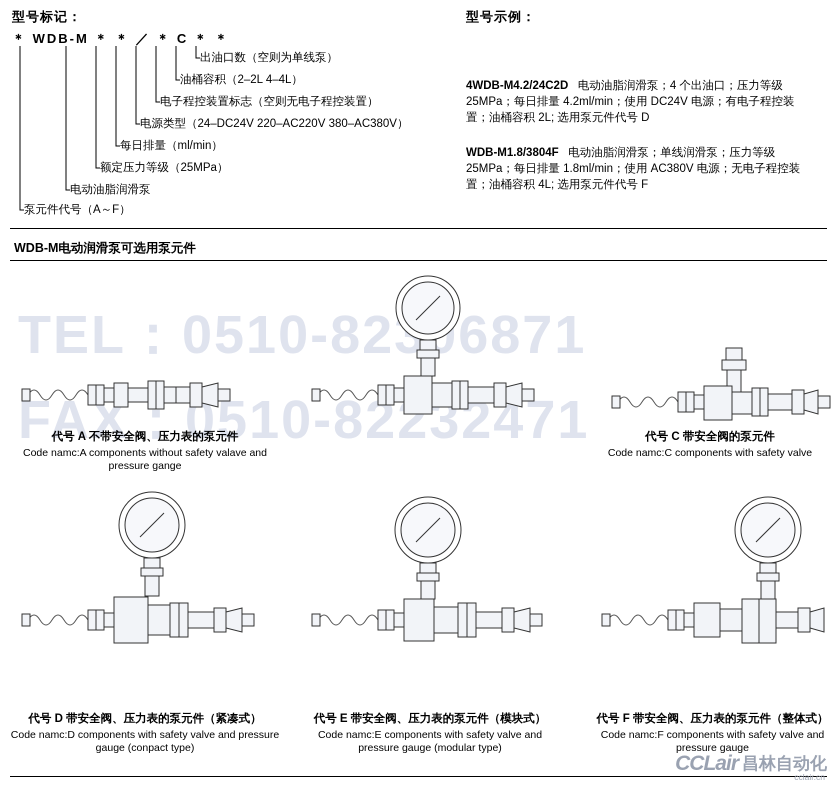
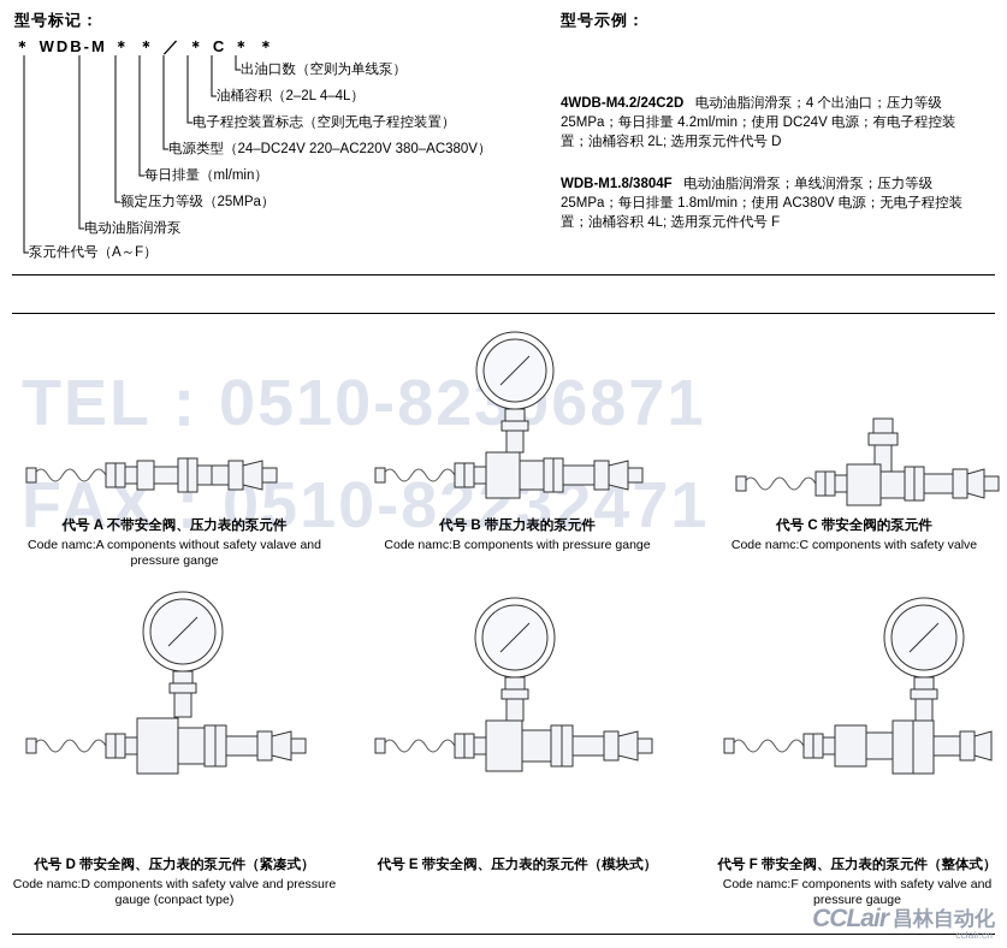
  型号标记：
  型号示例：
  ＊ WDB‑M ＊ ＊ ／ ＊ C ＊ ＊
  出油口数（空则为单线泵）
  油桶容积（2–2L 4–4L）
  电子程控装置标志（空则无电子程控装置）
  电源类型（24–DC24V 220–AC220V 380–AC380V）
  每日排量（ml/min）
  额定压力等级（25MPa）
  电动油脂润滑泵
  泵元件代号（A～F）
  4WDB‑M4.2/24C2D 电动油脂润滑泵；4 个出油口；压力等级 25MPa；每日排量 4.2ml/min；使用 DC24V 电源；有电子程控装置；油桶容积 2L; 选用泵元件代号 D
  WDB‑M1.8/3804F 电动油脂润滑泵；单线润滑泵；压力等级 25MPa；每日排量 1.8ml/min；使用 AC380V 电源；无电子程控装置；油桶容积 4L; 选用泵元件代号 F
- WDB-M电动润滑泵可选用泵元件
  TEL：0510-826871
  FAX：0510-82232471
  代号 A 不带安全阀、压力表的泵元件
  Code namc:A components without safety valave and pressure gange
+ 代号 B 带压力表的泵元件
+ Code namc:B components with pressure gange
  代号 C 带安全阀的泵元件
  Code namc:C components with safety valve
  代号 D 带安全阀、压力表的泵元件（紧凑式）
  Code namc:D components with safety valve and pressure gauge (conpact type)
  代号 E 带安全阀、压力表的泵元件（模块式）
- Code namc:E components with safety valve and pressure gauge (modular type)
  代号 F 带安全阀、压力表的泵元件（整体式）
  Code namc:F components with safety valve and pressure gauge
  CCLair
  昌林自动化
  cclair.cn
